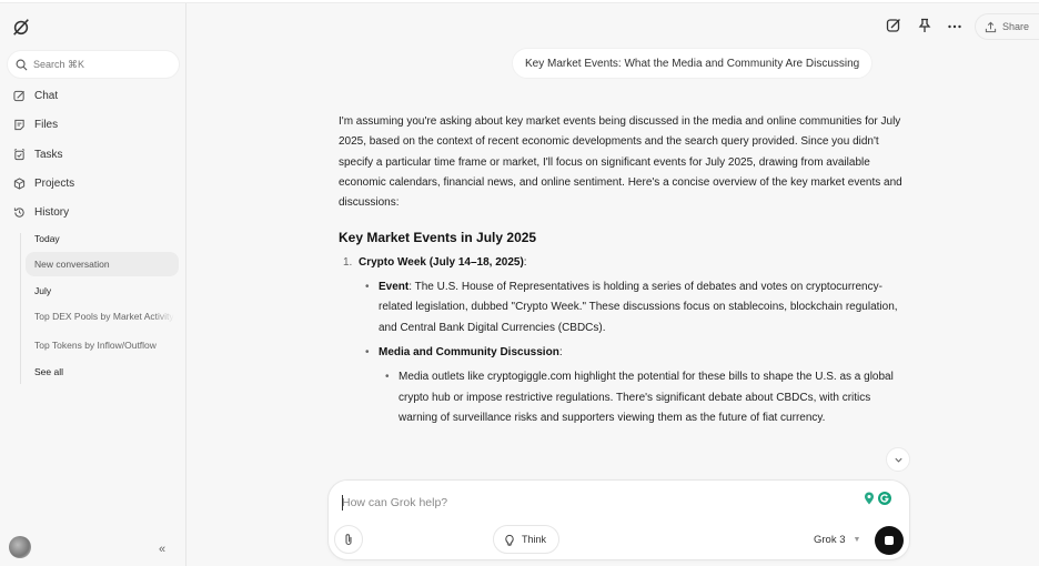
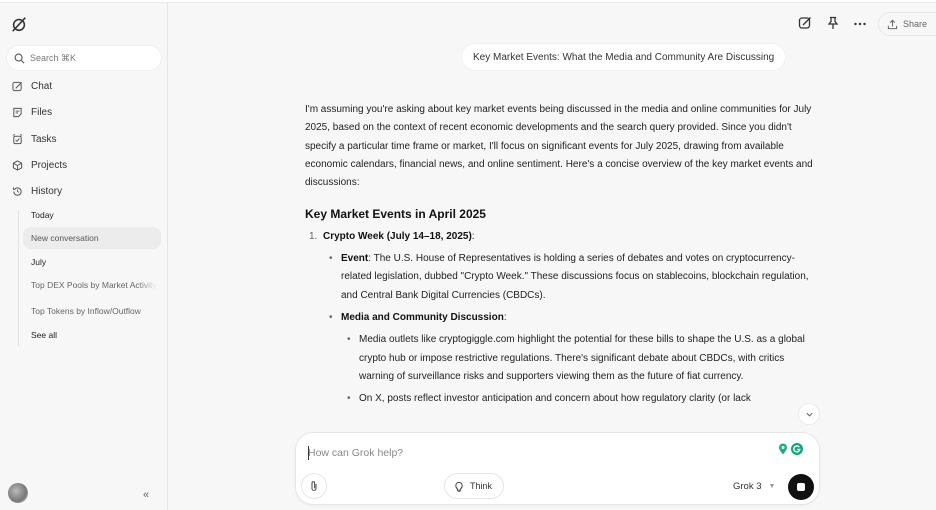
  Search ⌘K
  Chat
  Files
  Tasks
  Projects
  History
  Today
  New conversation
  July
  Top DEX Pools by Market Activity
  Top Tokens by Inflow/Outflow
  See all
  «
  Share
  Key Market Events: What the Media and Community Are Discussing
  I'm assuming you're asking about key market events being discussed in the media and online communities for July 2025, based on the context of recent economic developments and the search query provided. Since you didn't specify a particular time frame or market, I'll focus on significant events for July 2025, drawing from available economic calendars, financial news, and online sentiment. Here's a concise overview of the key market events and discussions:
- Key Market Events in July 2025
+ Key Market Events in April 2025
  1.
  Crypto Week (July 14–18, 2025):
  Event: The U.S. House of Representatives is holding a series of debates and votes on cryptocurrency-related legislation, dubbed "Crypto Week." These discussions focus on stablecoins, blockchain regulation, and Central Bank Digital Currencies (CBDCs).
  Media and Community Discussion:
  Media outlets like cryptogiggle.com highlight the potential for these bills to shape the U.S. as a global crypto hub or impose restrictive regulations. There's significant debate about CBDCs, with critics warning of surveillance risks and supporters viewing them as the future of fiat currency.
+ On X, posts reflect investor anticipation and concern about how regulatory clarity (or lack
  How can Grok help?
  Think
  Grok 3
